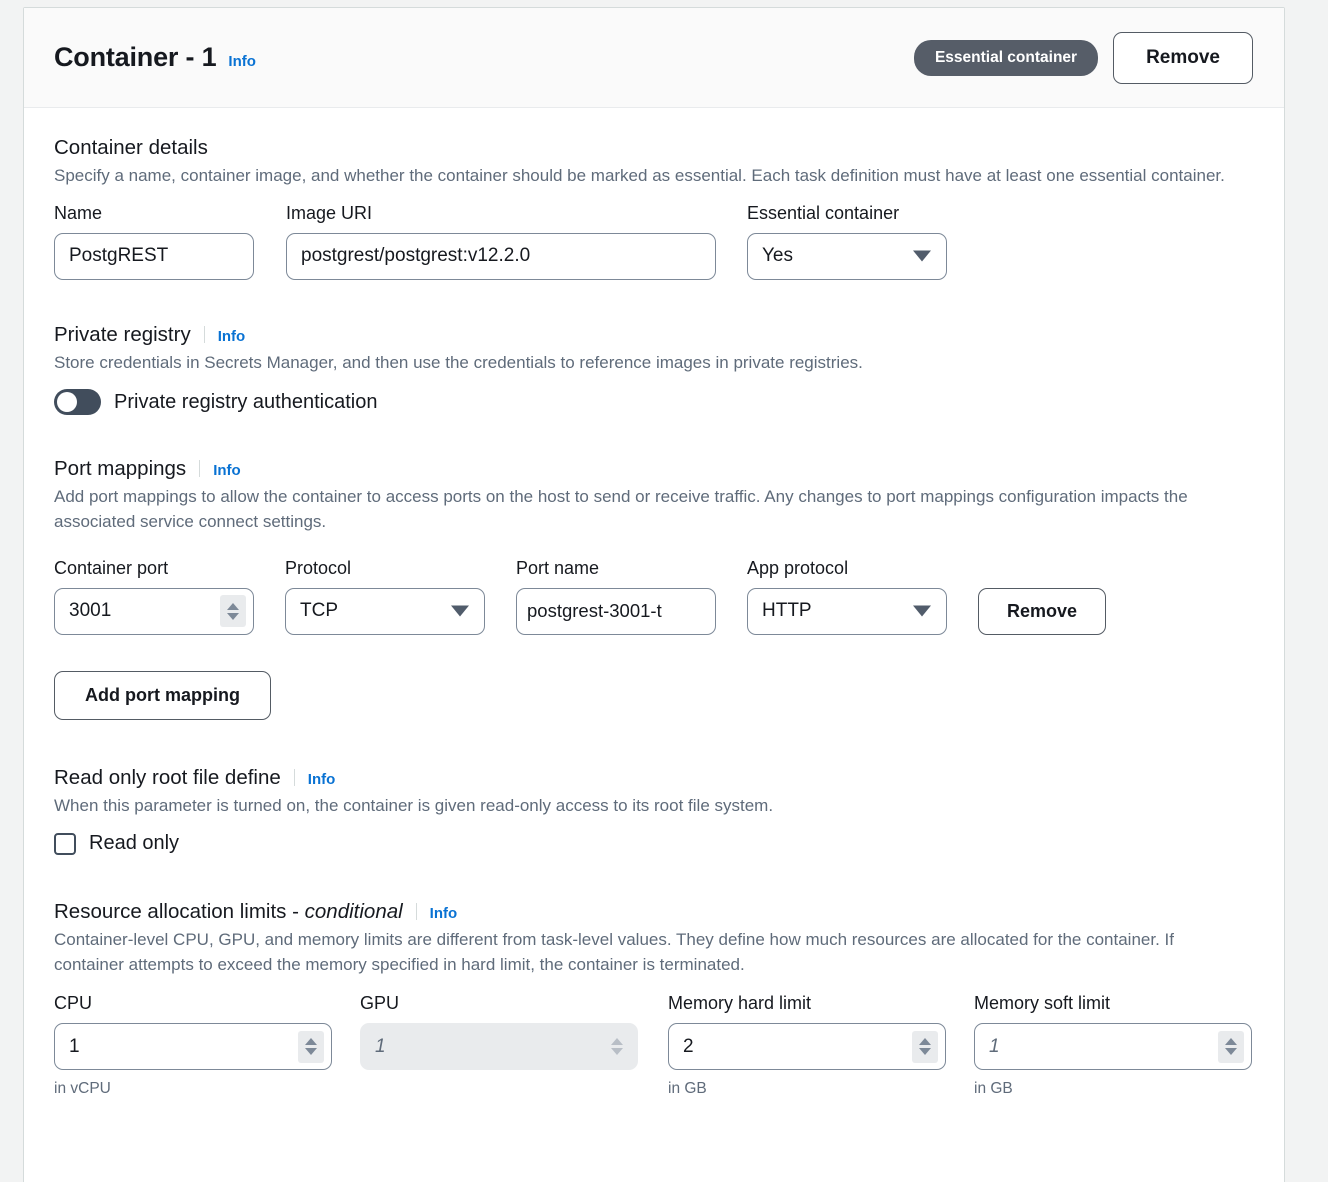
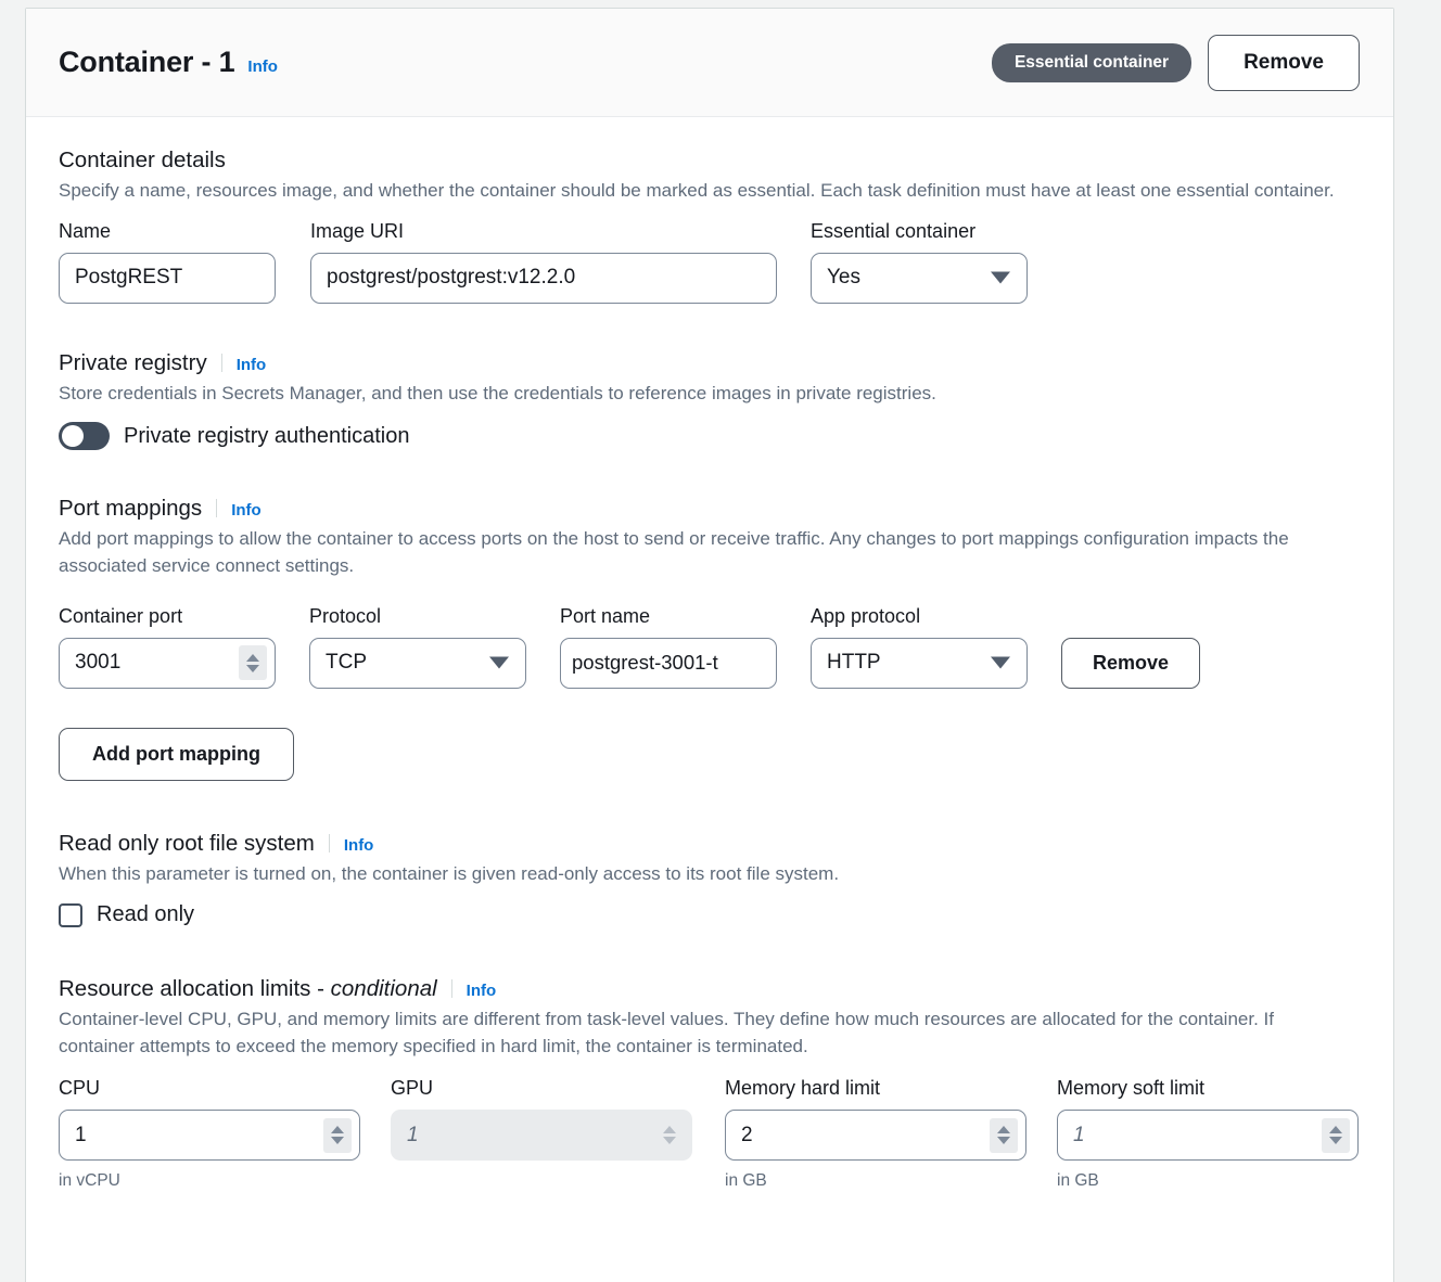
  Container - 1
  Info
  Essential container
  Remove
  Container details
- Specify a name, container image, and whether the container should be marked as essential. Each task definition must have at least one essential container.
+ Specify a name, resources image, and whether the container should be marked as essential. Each task definition must have at least one essential container.
  Name
  PostgREST
  Image URI
  postgrest/postgrest:v12.2.0
  Essential container
  Yes
  Private registry
  Info
  Store credentials in Secrets Manager, and then use the credentials to reference images in private registries.
  Private registry authentication
  Port mappings
  Info
  Add port mappings to allow the container to access ports on the host to send or receive traffic. Any changes to port mappings configuration impacts the associated service connect settings.
  Container port
  3001
  Protocol
  TCP
  Port name
  postgrest-3001-t
  App protocol
  HTTP
  Remove
  Add port mapping
- Read only root file define
+ Read only root file system
  Info
  When this parameter is turned on, the container is given read-only access to its root file system.
  Read only
  Resource allocation limits - conditional
  Info
  Container-level CPU, GPU, and memory limits are different from task-level values. They define how much resources are allocated for the container. If container attempts to exceed the memory specified in hard limit, the container is terminated.
  CPU
  1
  in vCPU
  GPU
  1
  Memory hard limit
  2
  in GB
  Memory soft limit
  1
  in GB
